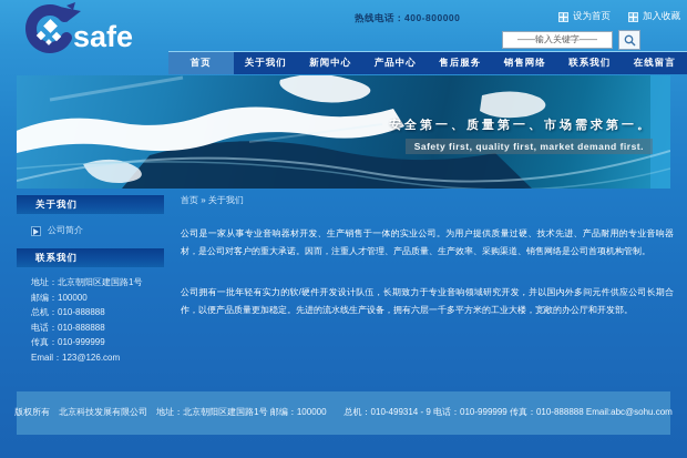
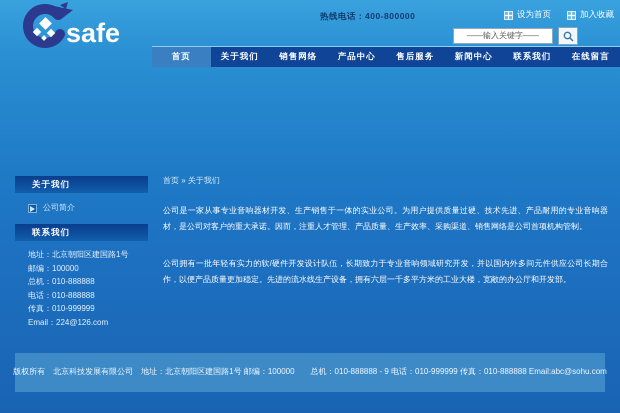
  safe
  热线电话：400-800000
  设为首页
  加入收藏
  ——输入关键字——
  首页
  关于我们
- 新闻中心
+ 销售网络
  产品中心
  售后服务
- 销售网络
+ 新闻中心
  联系我们
  在线留言
- 安全第一、质量第一、市场需求第一。
- Safety first, quality first, market demand first.
  关于我们
  公司简介
  联系我们
  地址：北京朝阳区建国路1号
  邮编：100000
  总机：010-888888
  电话：010-888888
  传真：010-999999
- Email：123@126.com
+ Email：224@126.com
  首页 » 关于我们
  公司是一家从事专业音响器材开发、生产销售于一体的实业公司。为用户提供质量过硬、技术先进、产品耐用的专业音响器材，是公司对客户的重大承诺。因而，注重人才管理、产品质量、生产效率、采购渠道、销售网络是公司首项机构管制。
  公司拥有一批年轻有实力的软/硬件开发设计队伍，长期致力于专业音响领域研究开发，并以国内外多间元件供应公司长期合作，以便产品质量更加稳定。先进的流水线生产设备，拥有六层一千多平方米的工业大楼，宽敞的办公厅和开发部。
- 版权所有 北京科技发展有限公司 地址：北京朝阳区建国路1号 邮编：100000 总机：010-499314 - 9 电话：010-999999 传真：010-888888 Email:abc@sohu.com
+ 版权所有 北京科技发展有限公司 地址：北京朝阳区建国路1号 邮编：100000 总机：010-888888 - 9 电话：010-999999 传真：010-888888 Email:abc@sohu.com
